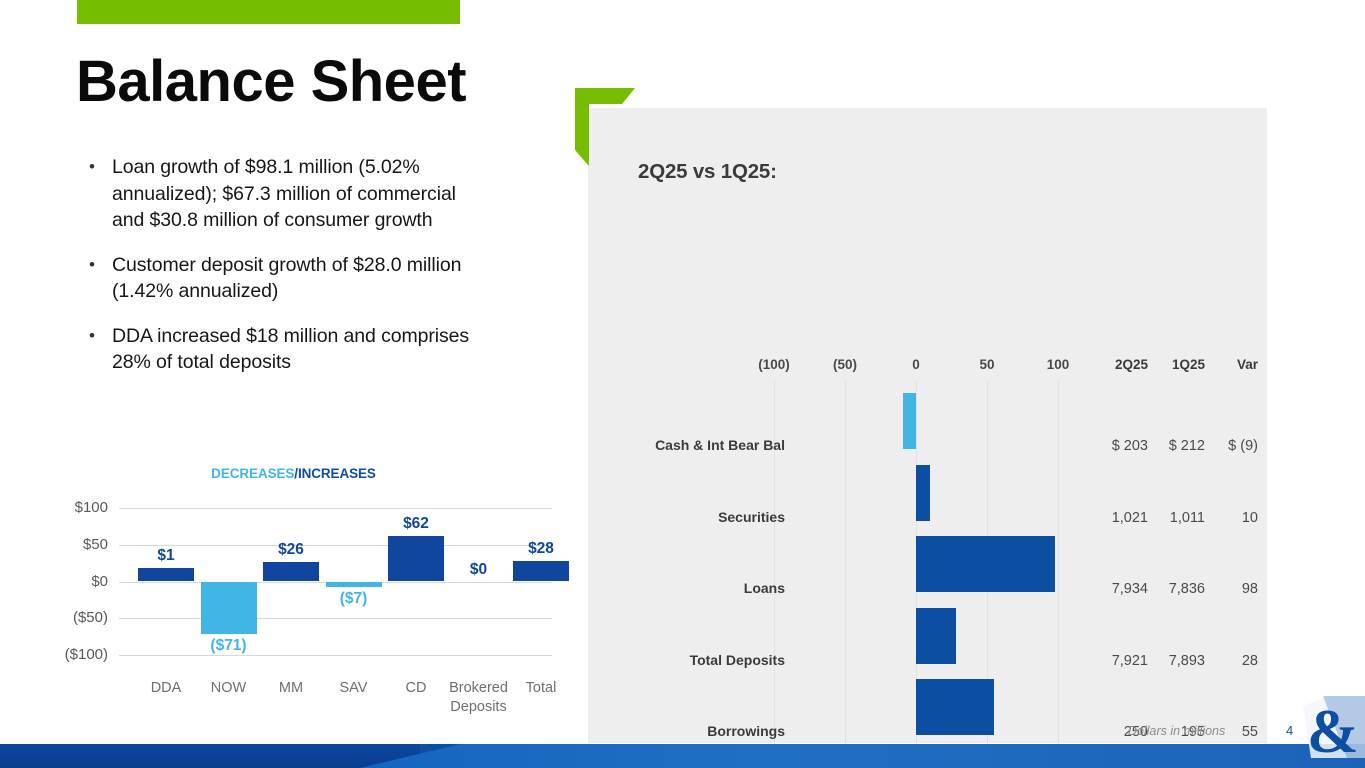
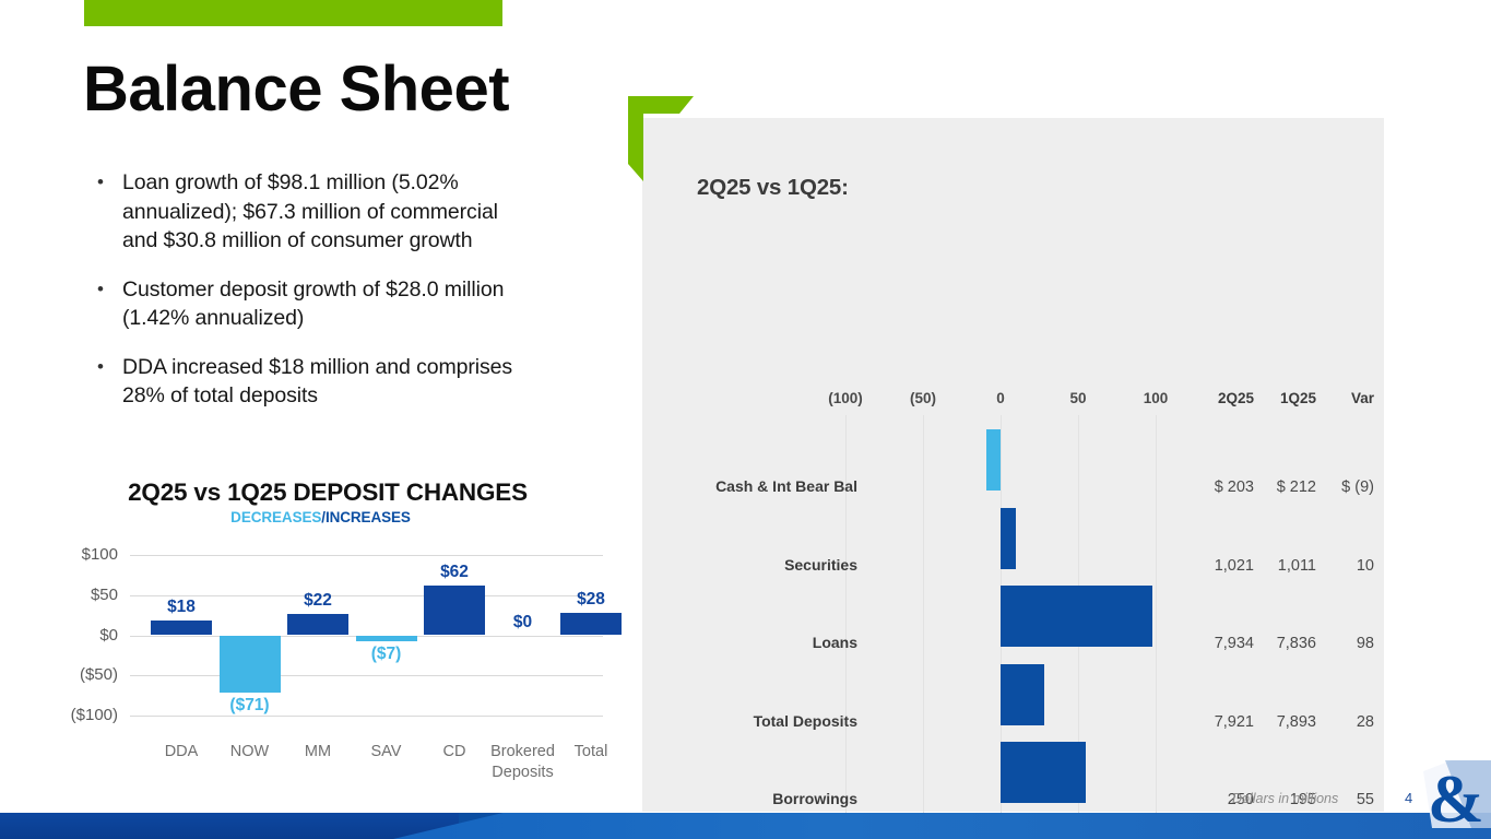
  Balance Sheet
  •
  Loan growth of $98.1 million (5.02% annualized); $67.3 million of commercial and $30.8 million of consumer growth
  •
  Customer deposit growth of $28.0 million (1.42% annualized)
  •
  DDA increased $18 million and comprises 28% of total deposits
+ 2Q25 vs 1Q25 DEPOSIT CHANGES
  DECREASES/INCREASES
  $100
  $50
  $0
  ($50)
  ($100)
- $1
+ $18
  DDA
  ($71)
  NOW
- $26
+ $22
  MM
  ($7)
  SAV
  $62
  CD
  $0
  Brokered Deposits
  $28
  Total
  2Q25 vs 1Q25:
  (100)
  (50)
  0
  50
  100
  2Q25
  1Q25
  Var
  Cash & Int Bear Bal
  $ 203
  $ 212
  $ (9)
  Securities
  1,021
  1,011
  10
  Loans
  7,934
  7,836
  98
  Total Deposits
  7,921
  7,893
  28
  Borrowings
  250
  195
  55
  Dollars in millions
  4
  &
